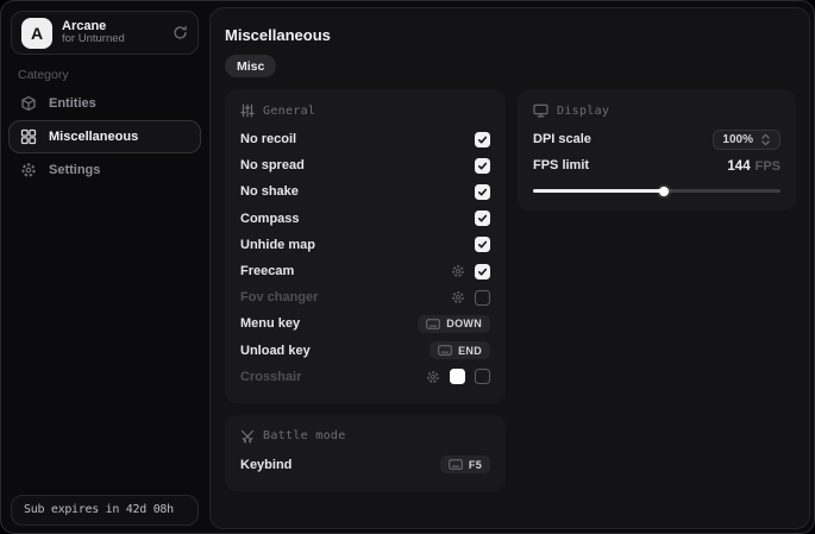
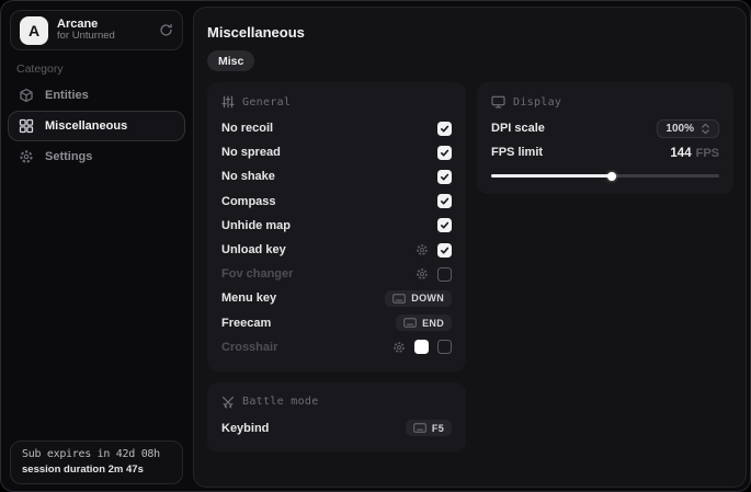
  A
  Arcane
  for Unturned
  Category
  Entities
  Miscellaneous
  Settings
  Sub expires in 42d 08h
+ session duration 2m 47s
  Miscellaneous
  Misc
  General
  No recoil
  No spread
  No shake
  Compass
  Unhide map
- Freecam
+ Unload key
  Fov changer
  Menu key
  DOWN
- Unload key
+ Freecam
  END
  Crosshair
  Battle mode
  Keybind
  F5
  Display
  DPI scale
  100%
  FPS limit
  144 FPS
